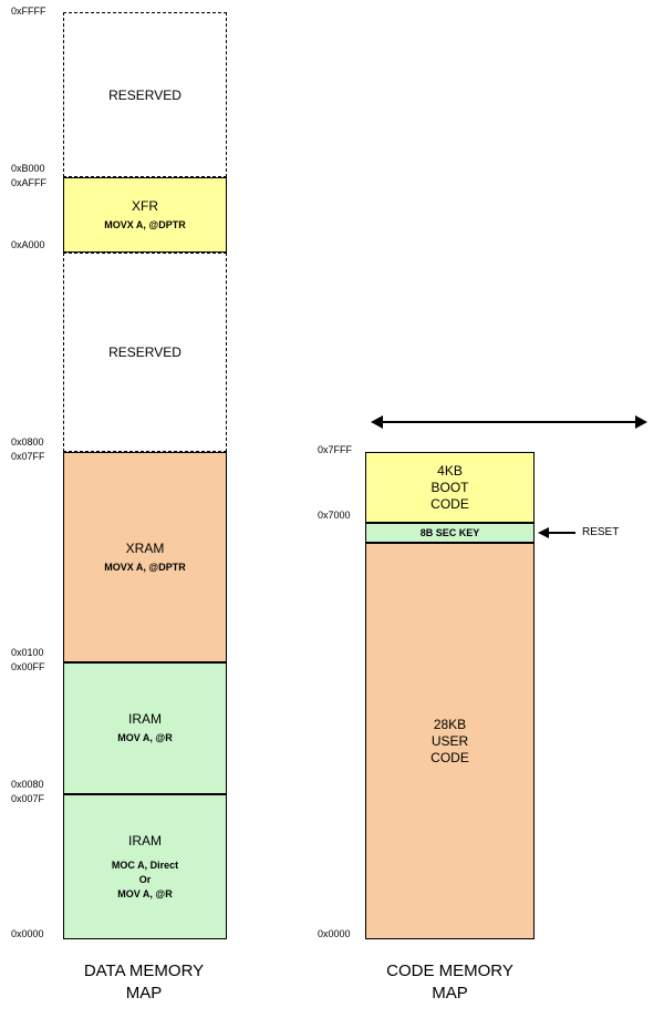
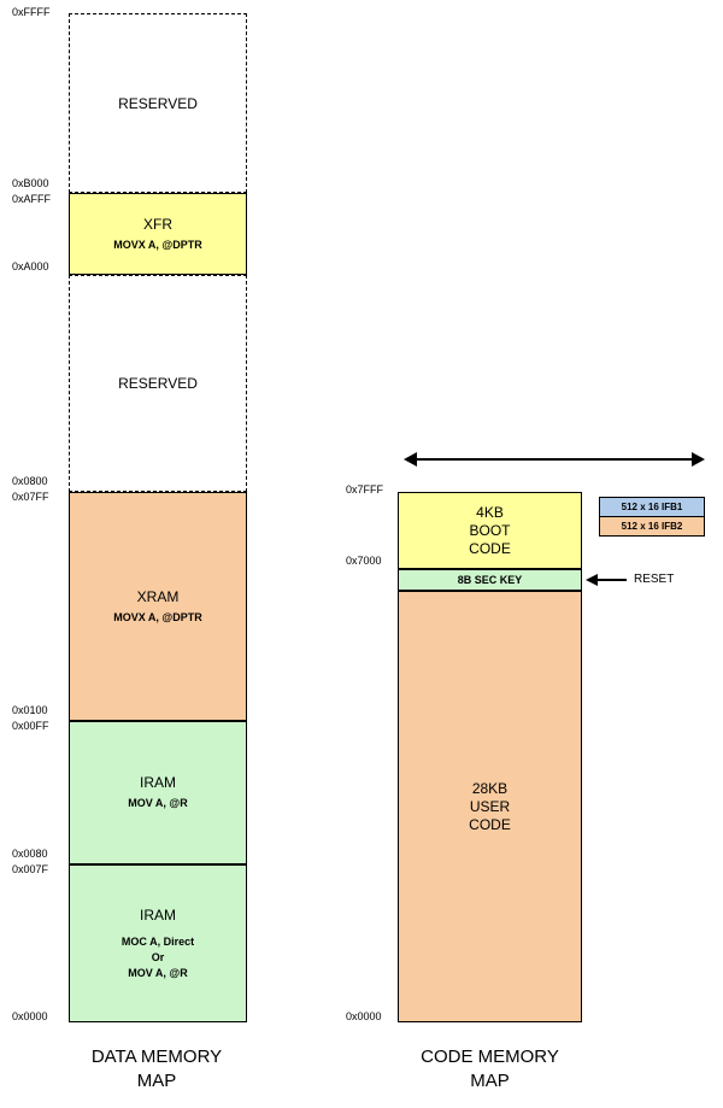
  0xFFFF
  0xB000
  0xAFFF
  0xA000
  0x0800
  0x07FF
  0x0100
  0x00FF
  0x0080
  0x007F
  0x0000
  RESERVED
  XFR
  MOVX A, @DPTR
  RESERVED
  XRAM
  MOVX A, @DPTR
  IRAM
  MOV A, @R
  IRAM
  MOC A, Direct
  Or
  MOV A, @R
  DATA MEMORY
  MAP
  0x7FFF
  0x7000
  0x0000
  4KB
  BOOT
  CODE
  8B SEC KEY
  28KB
  USER
  CODE
  RESET
+ 512 x 16 IFB1
+ 512 x 16 IFB2
  CODE MEMORY
  MAP
